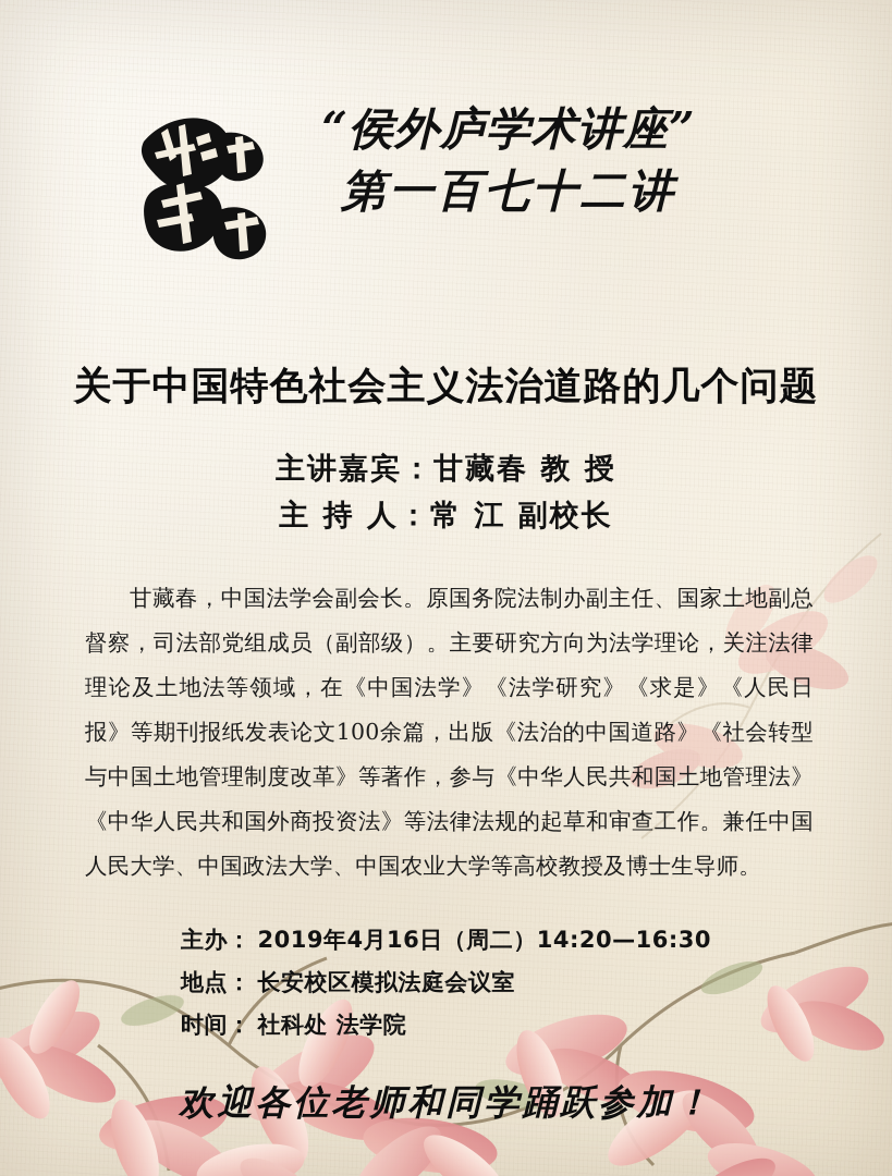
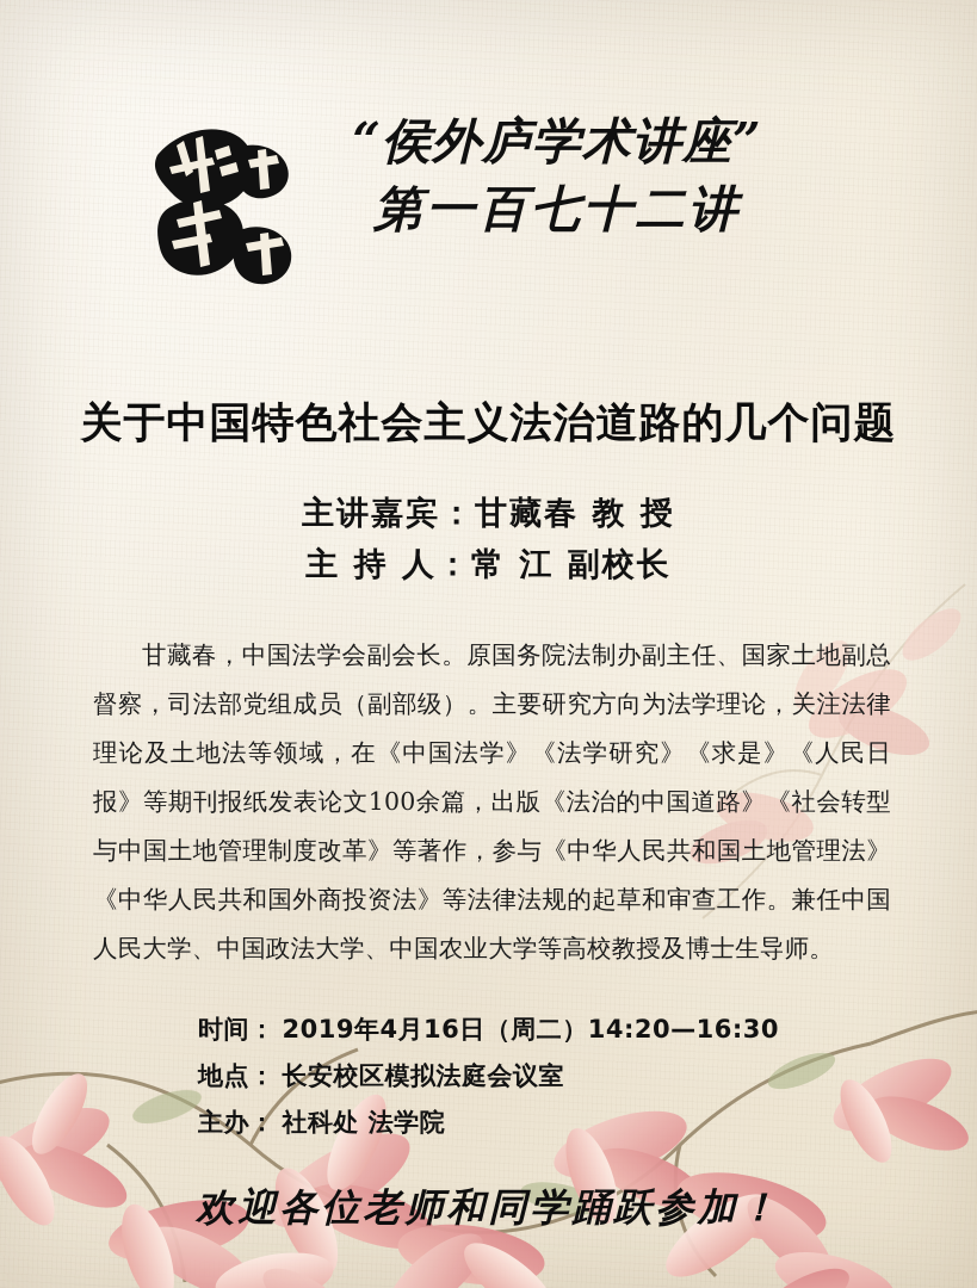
  “侯外庐学术讲座”
  第一百七十二讲
  关于中国特色社会主义法治道路的几个问题
  主讲嘉宾：甘藏春 教 授
  主 持 人：常 江 副校长
  甘藏春，中国法学会副会长。原国务院法制办副主任、国家土地副总督察，司法部党组成员（副部级）。主要研究方向为法学理论，关注法律理论及土地法等领域，在《中国法学》《法学研究》《求是》《人民日报》等期刊报纸发表论文100余篇，出版《法治的中国道路》《社会转型与中国土地管理制度改革》等著作，参与《中华人民共和国土地管理法》《中华人民共和国外商投资法》等法律法规的起草和审查工作。兼任中国人民大学、中国政法大学、中国农业大学等高校教授及博士生导师。
- 主办： 2019年4月16日（周二）14:20—16:30
+ 时间： 2019年4月16日（周二）14:20—16:30
  地点： 长安校区模拟法庭会议室
- 时间： 社科处 法学院
+ 主办： 社科处 法学院
  欢迎各位老师和同学踊跃参加！
